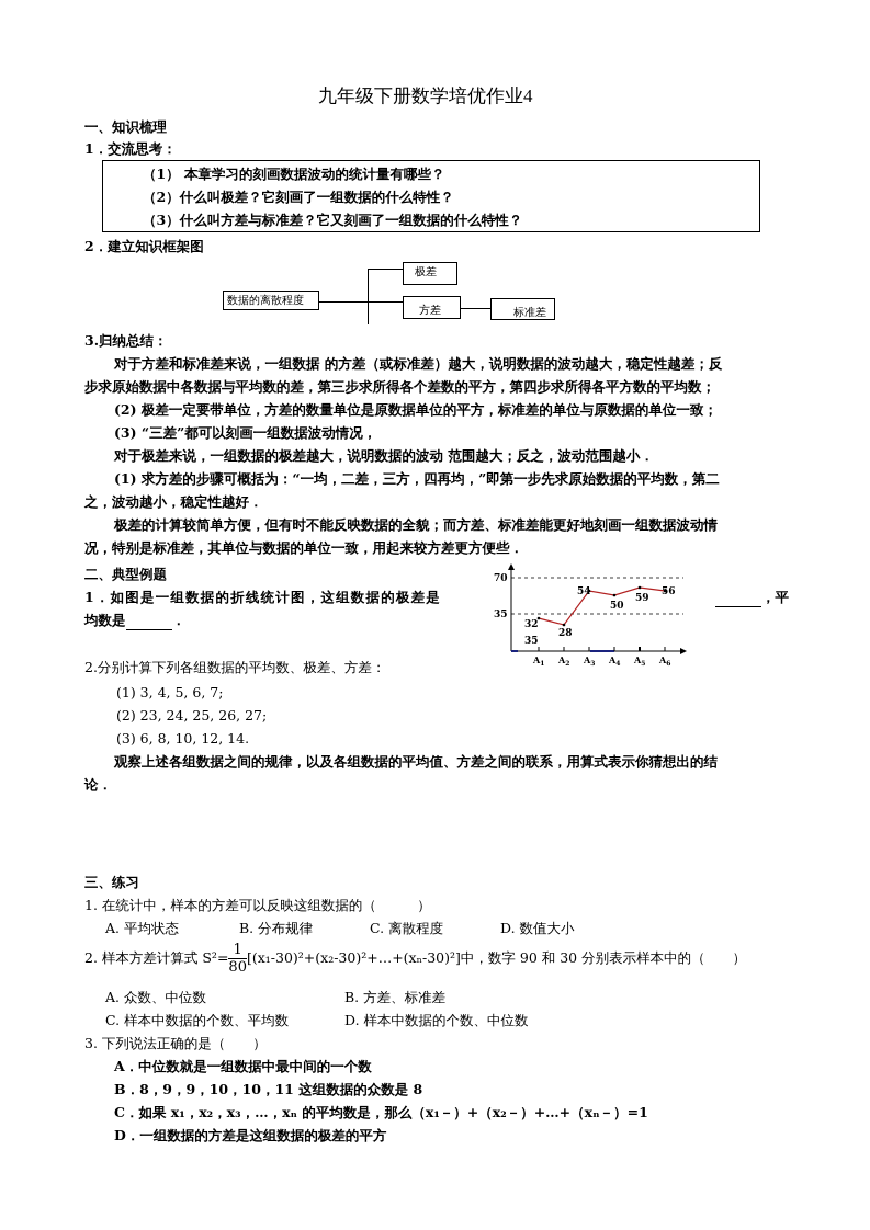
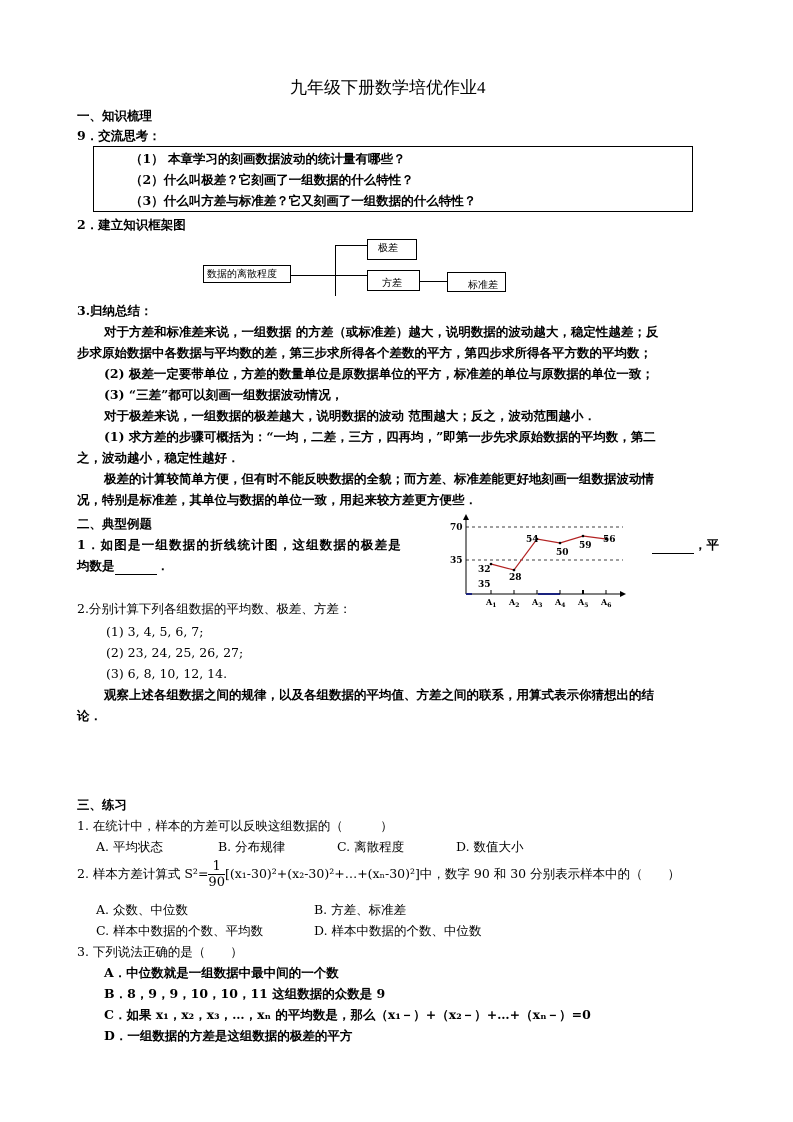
  九年级下册数学培优作业4
  一、知识梳理
- 1．交流思考：
+ 9．交流思考：
  （1） 本章学习的刻画数据波动的统计量有哪些？
  （2）什么叫极差？它刻画了一组数据的什么特性？
  （3）什么叫方差与标准差？它又刻画了一组数据的什么特性？
  2．建立知识框架图
  数据的离散程度
  极差
  方差
  标准差
  3.归纳总结：
  对于方差和标准差来说，一组数据 的方差（或标准差）越大，说明数据的波动越大，稳定性越差；反
  步求原始数据中各数据与平均数的差，第三步求所得各个差数的平方，第四步求所得各平方数的平均数；
  (2) 极差一定要带单位，方差的数量单位是原数据单位的平方，标准差的单位与原数据的单位一致；
  (3) “三差”都可以刻画一组数据波动情况，
  对于极差来说，一组数据的极差越大，说明数据的波动 范围越大；反之，波动范围越小．
  (1) 求方差的步骤可概括为：“一均，二差，三方，四再均，”即第一步先求原始数据的平均数，第二
  之，波动越小，稳定性越好．
  极差的计算较简单方便，但有时不能反映数据的全貌；而方差、标准差能更好地刻画一组数据波动情
  况，特别是标准差，其单位与数据的单位一致，用起来较方差更方便些．
  二、典型例题
  1．如图是一组数据的折线统计图，这组数据的极差是
  ，平
  均数是 ．
  70
  35
  32
  28
  54
  50
  59
  56
  35
  2.分别计算下列各组数据的平均数、极差、方差：
  (1) 3, 4, 5, 6, 7;
  (2) 23, 24, 25, 26, 27;
  (3) 6, 8, 10, 12, 14.
  观察上述各组数据之间的规律，以及各组数据的平均值、方差之间的联系，用算式表示你猜想出的结
  论．
  三、练习
  1. 在统计中，样本的方差可以反映这组数据的（ ）
  A. 平均状态
  B. 分布规律
  C. 离散程度
  D. 数值大小
  2. 样本方差计算式 S²=
  1
- 80
+ 90
  [(x₁-30)²+(x₂-30)²+…+(xₙ-30)²]中，数字 90 和 30 分别表示样本中的（ ）
  A. 众数、中位数
  B. 方差、标准差
  C. 样本中数据的个数、平均数
  D. 样本中数据的个数、中位数
  3. 下列说法正确的是（ ）
  A．中位数就是一组数据中最中间的一个数
- B．8，9，9，10，10，11 这组数据的众数是 8
+ B．8，9，9，10，10，11 这组数据的众数是 9
- C．如果 x₁，x₂，x₃，…，xₙ 的平均数是，那么（x₁－）+（x₂－）+…+（xₙ－）=1
+ C．如果 x₁，x₂，x₃，…，xₙ 的平均数是，那么（x₁－）+（x₂－）+…+（xₙ－）=0
  D．一组数据的方差是这组数据的极差的平方
